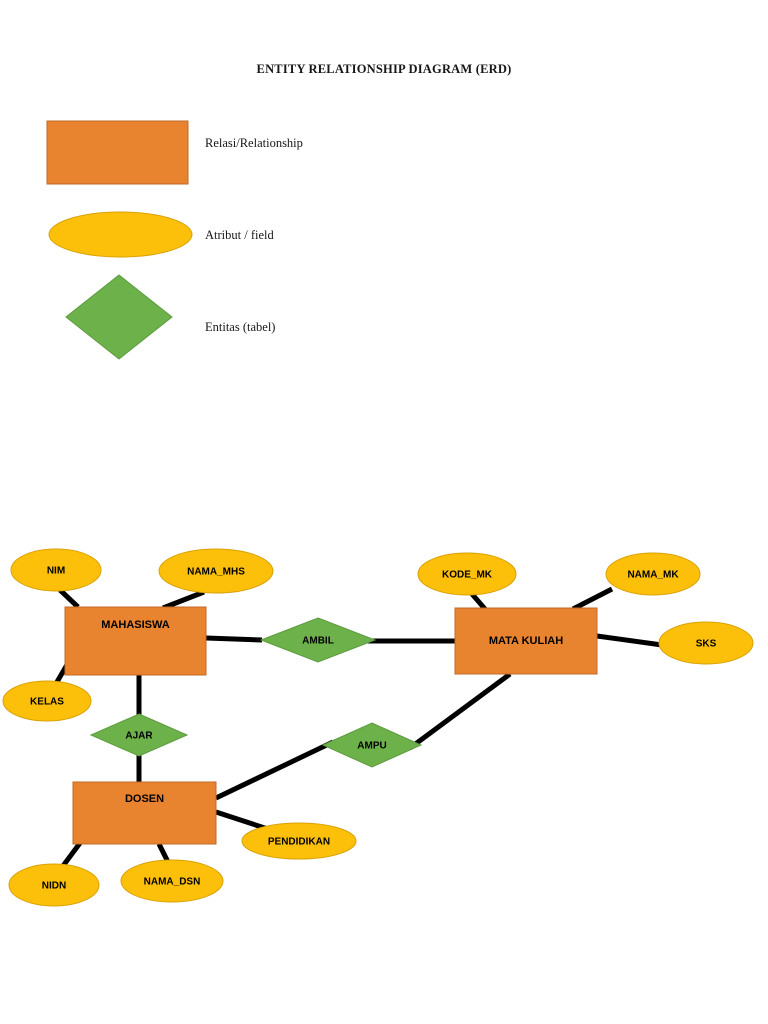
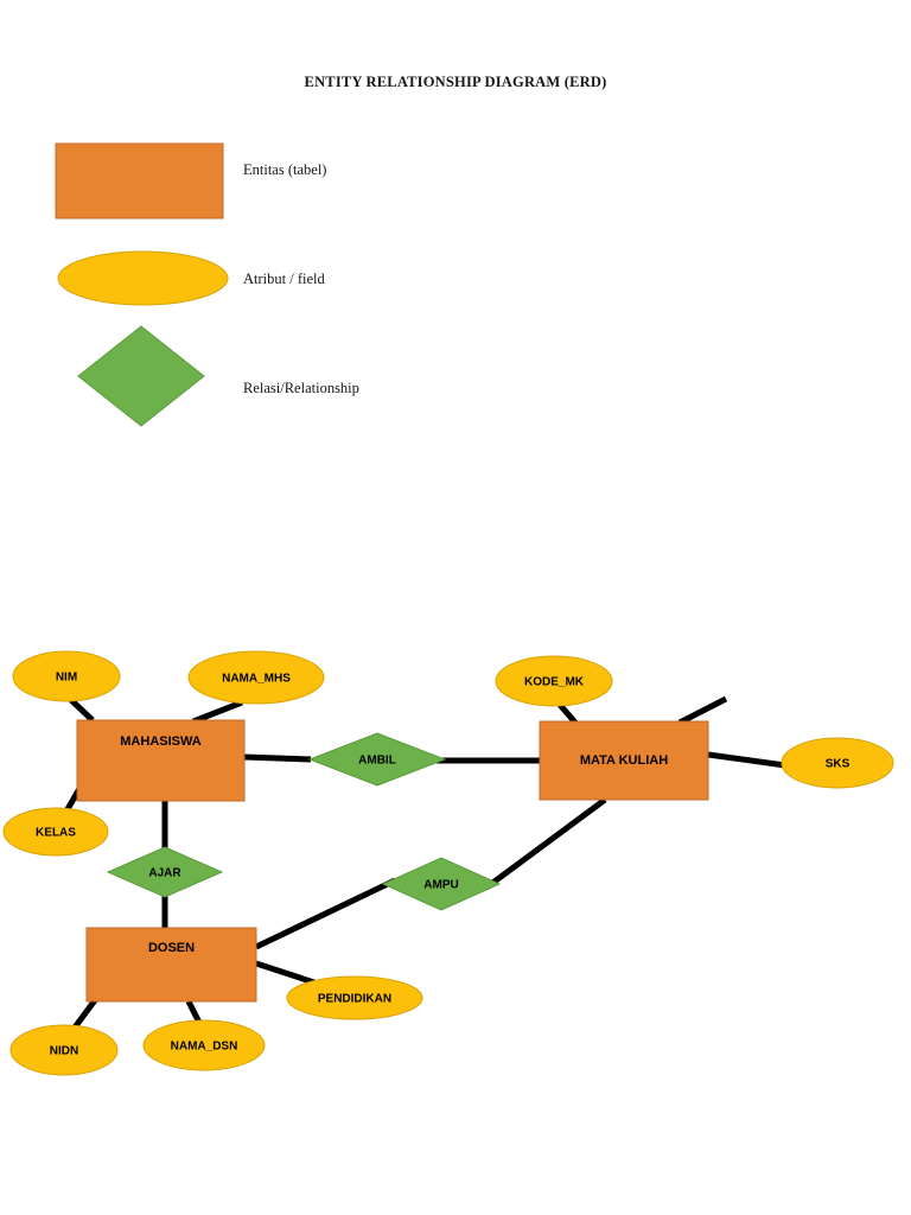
  ENTITY RELATIONSHIP DIAGRAM (ERD)
- Relasi/Relationship
+ Entitas (tabel)
  Atribut / field
- Entitas (tabel)
+ Relasi/Relationship
  MAHASISWA
  MATA KULIAH
  DOSEN
  NIM
  NAMA_MHS
  KELAS
  KODE_MK
- NAMA_MK
  SKS
  NIDN
  NAMA_DSN
  PENDIDIKAN
  AMBIL
  AJAR
  AMPU
